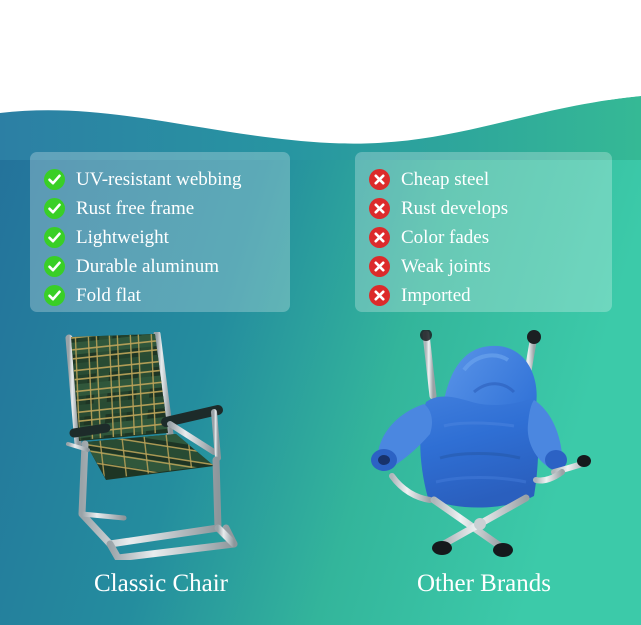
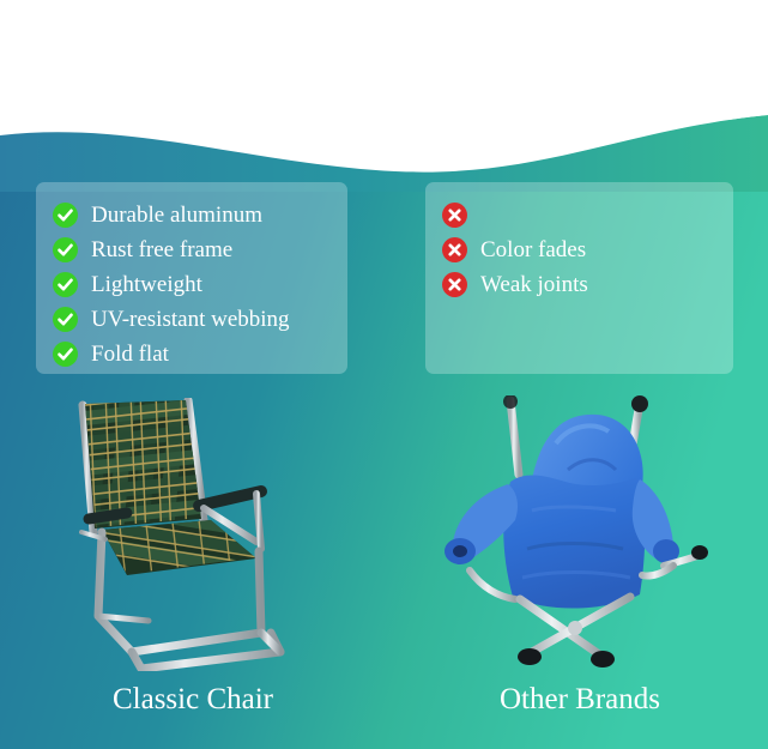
- UV-resistant webbing
+ Durable aluminum
  Rust free frame
  Lightweight
- Durable aluminum
+ UV-resistant webbing
  Fold flat
- Cheap steel
- Rust develops
  Color fades
  Weak joints
- Imported
  Classic Chair
  Other Brands
